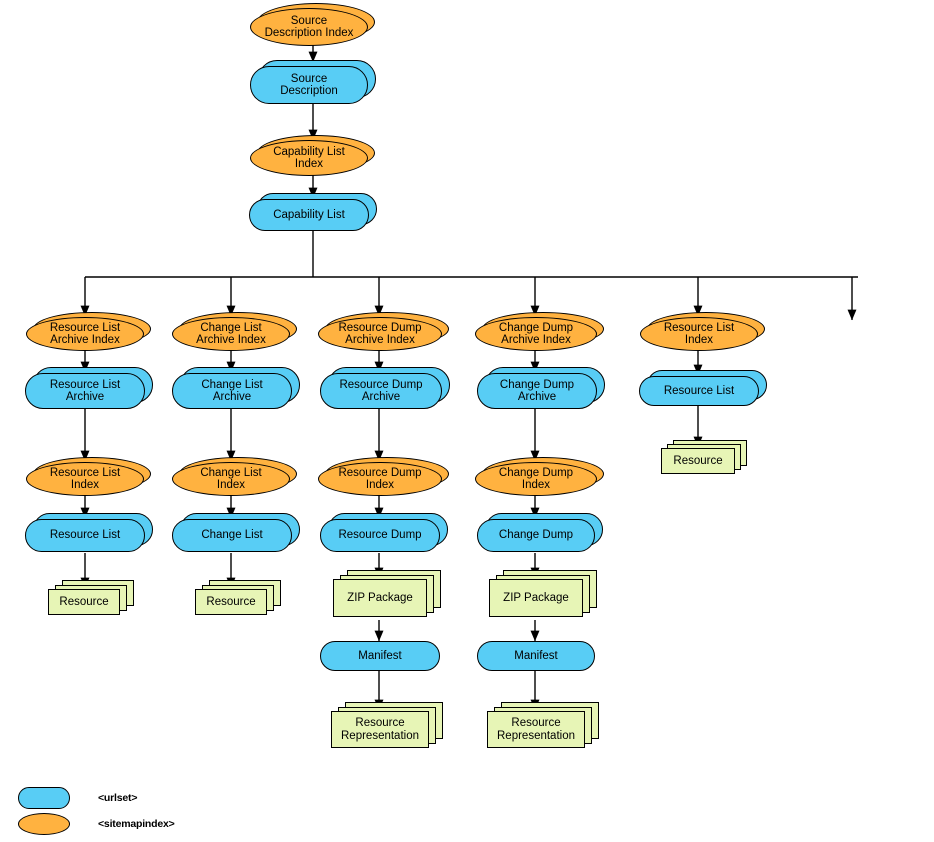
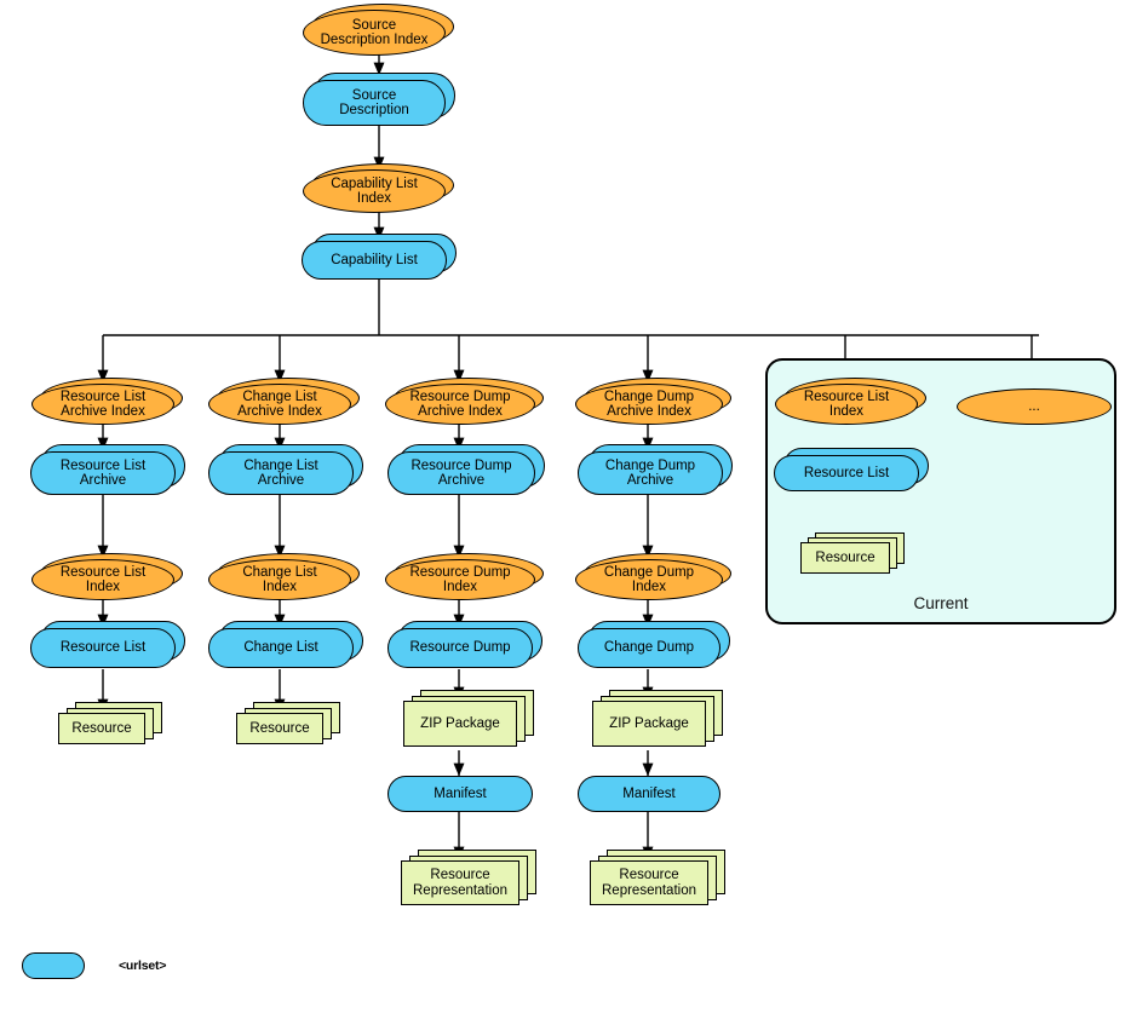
+ Current
  Source
  Description Index
  Source
  Description
  Capability List
  Index
  Capability List
  Resource List
  Archive Index
  Resource List
  Archive
  Change List
  Archive Index
  Change List
  Archive
  Resource Dump
  Archive Index
  Resource Dump
  Archive
  Change Dump
  Archive Index
  Change Dump
  Archive
  Resource List
  Index
  Resource List
  Resource
  Change List
  Index
  Change List
  Resource
  Resource Dump
  Index
  Resource Dump
  ZIP Package
  Manifest
  Resource
  Representation
  Change Dump
  Index
  Change Dump
  ZIP Package
  Manifest
  Resource
  Representation
  Resource List
  Index
  Resource List
  Resource
+ ...
  <urlset>
- <sitemapindex>
